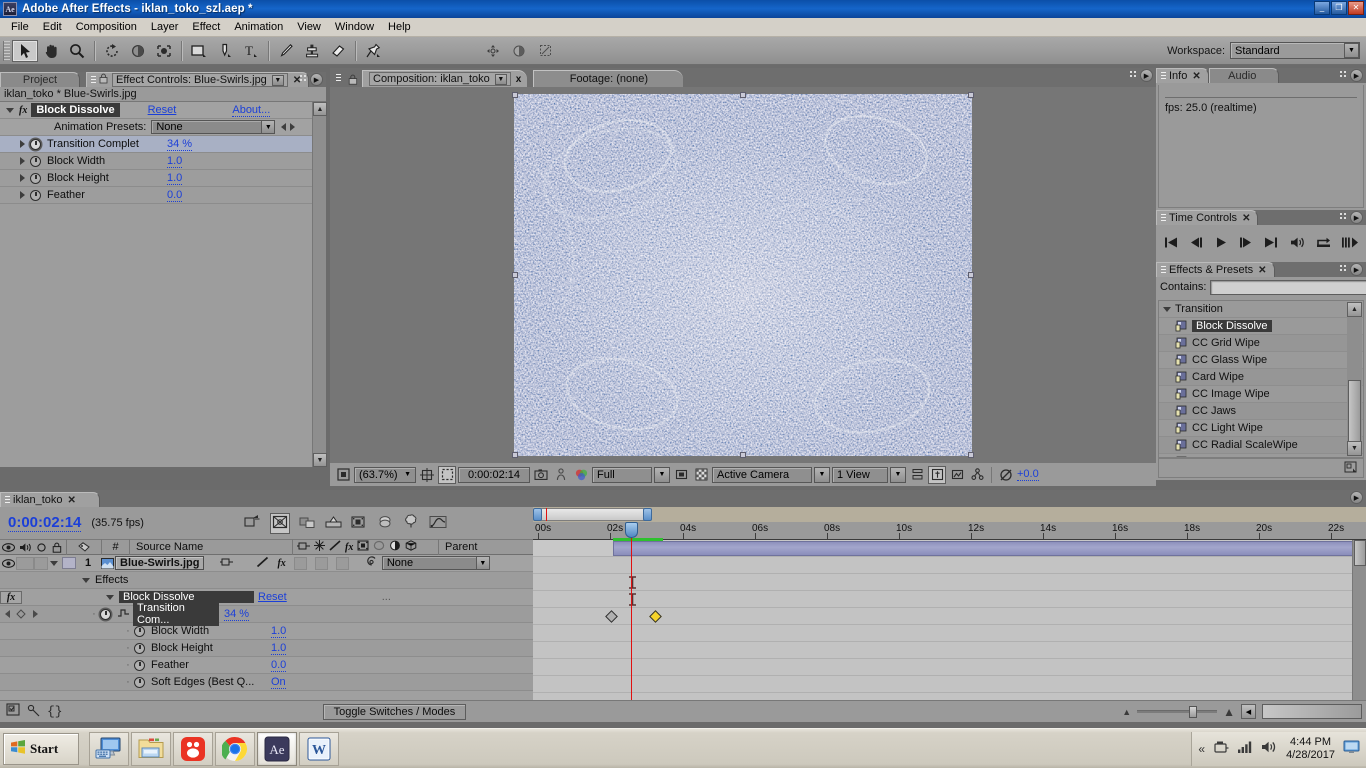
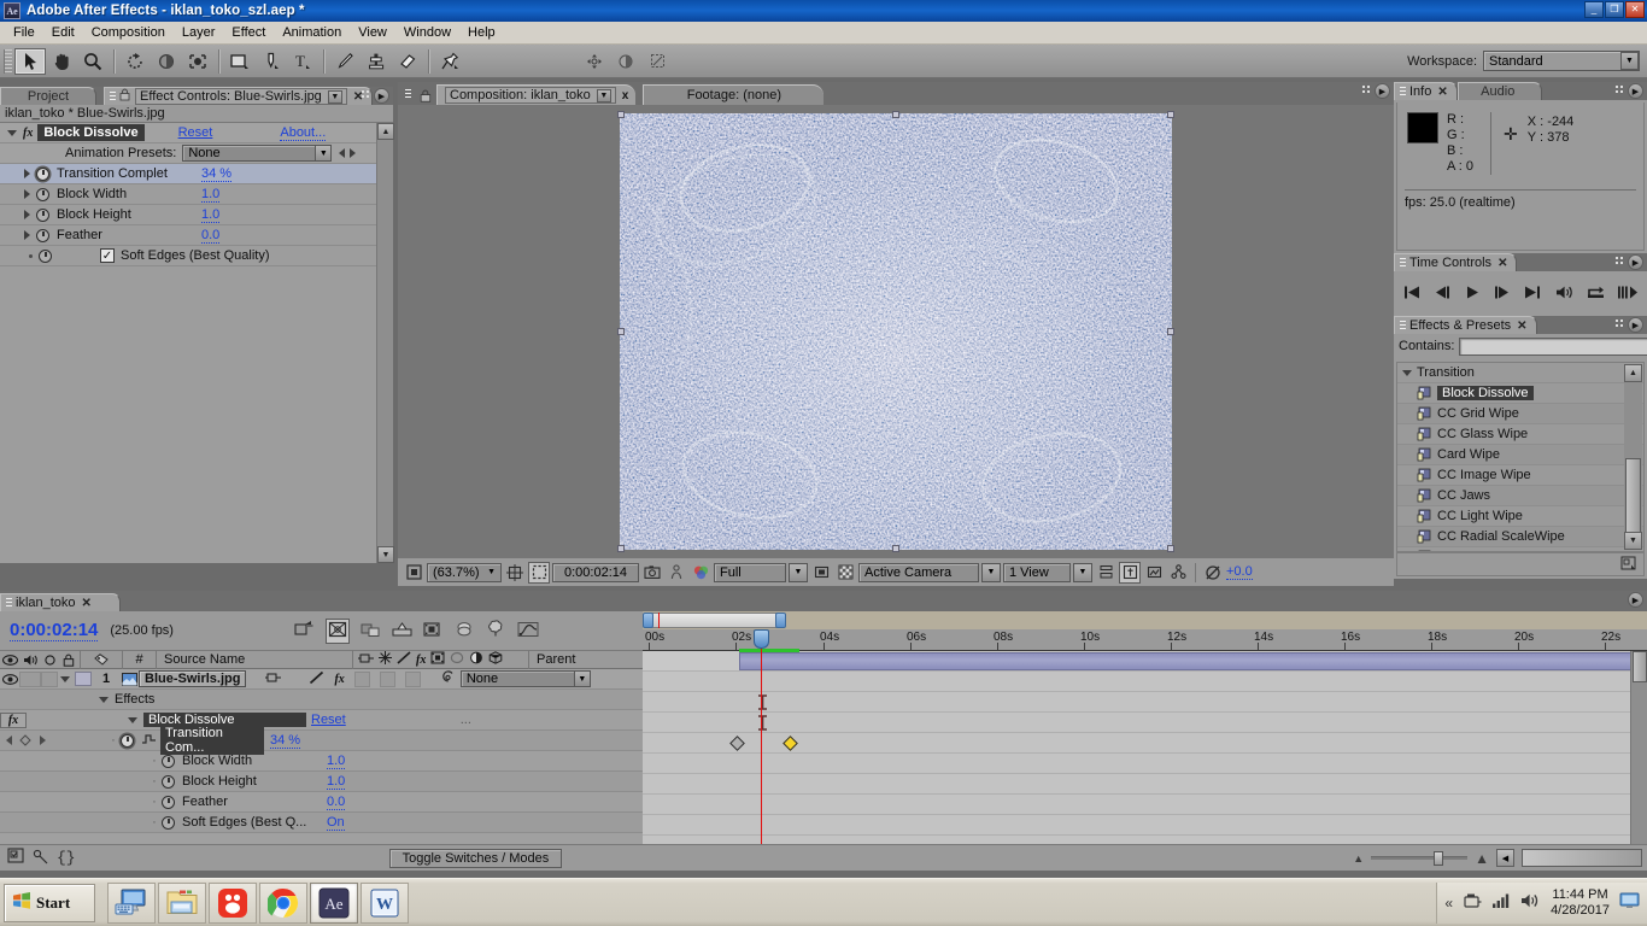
  Ae
  Adobe After Effects - iklan_toko_szl.aep *
  _
  ❐
  ✕
  File
  Edit
  Composition
  Layer
  Effect
  Animation
  View
  Window
  Help
  T
  Workspace:
  Standard
  Project
  Effect Controls: Blue-Swirls.jpg
  ✕
  iklan_toko * Blue-Swirls.jpg
  fx
  Block Dissolve
  Reset
  About...
  Animation Presets:
  None
  Transition Complet
  34 %
  Block Width
  1.0
  Block Height
  1.0
  Feather
  0.0
+ ✓
+ Soft Edges (Best Quality)
  Composition: iklan_toko
  x
  Footage: (none)
  (63.7%)
  0:00:02:14
  Full
  Active Camera
  1 View
  +0.0
  Info
  ✕
  Audio
+ R :
+ G :
+ B :
+ A : 0
+ ✛
+ X : -244
+ Y : 378
  fps: 25.0 (realtime)
  Time Controls
  ✕
  Effects & Presets
  ✕
  Contains:
  Transition
  Block Dissolve
  CC Grid Wipe
  CC Glass Wipe
  Card Wipe
  CC Image Wipe
  CC Jaws
  CC Light Wipe
  CC Radial ScaleWipe
  iklan_toko
  ✕
  0:00:02:14
- (35.75 fps)
+ (25.00 fps)
  #
  Source Name
  fx
  Parent
  1
  Blue-Swirls.jpg
  fx
  None
  Effects
  fx
  Block Dissolve
  Reset
  ...
  ·
  Transition Com...
  34 %
  ·
  Block Width
  1.0
  ·
  Block Height
  1.0
  ·
  Feather
  0.0
  ·
  Soft Edges (Best Q...
  On
  00s
  02s
  04s
  06s
  08s
  10s
  12s
  14s
  16s
  18s
  20s
  22s
  {}
  Toggle Switches / Modes
  ▲
  ▲
  Start
  Ae
  W
  «
- 4:44 PM
+ 11:44 PM
  4/28/2017
